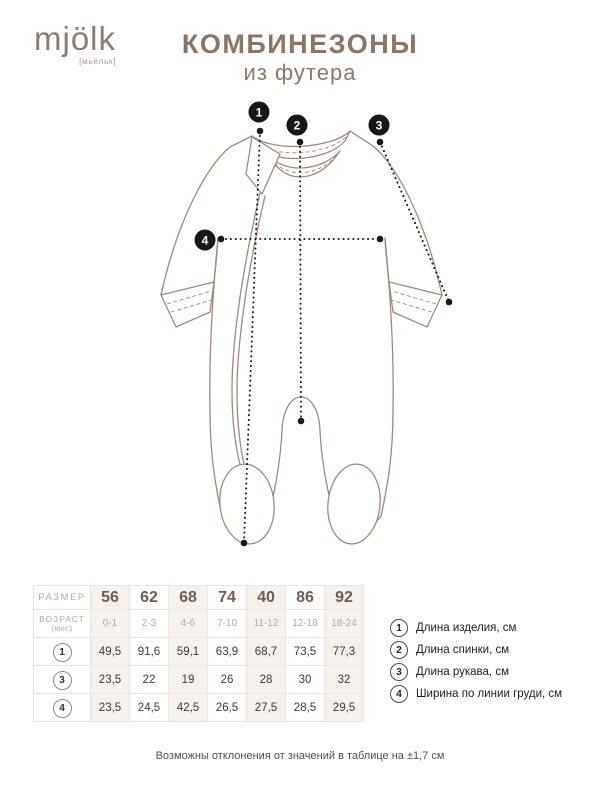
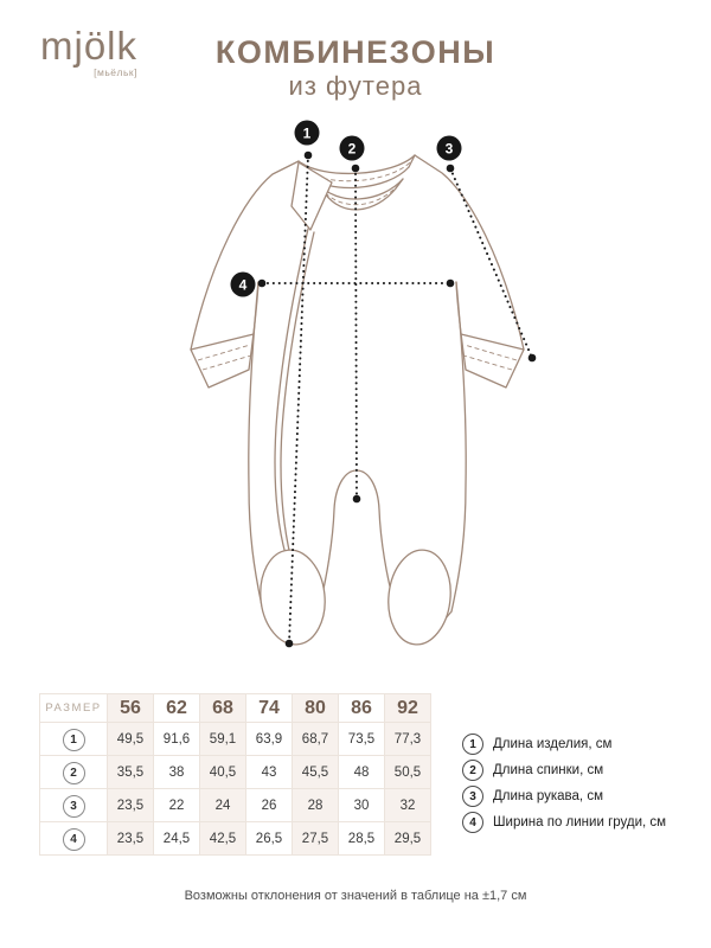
  mjölk
  [мьёльк]
  КОМБИНЕЗОНЫ
  из футера
  1
  2
  3
  4
- РАЗМЕР	56	62	68	74	40	86	92
+ РАЗМЕР	56	62	68	74	80	86	92
- ВОЗРАСТ (мес)	0-1	2-3	4-6	7-10	11-12	12-18	18-24
  1	49,5	91,6	59,1	63,9	68,7	73,5	77,3
+ 2	35,5	38	40,5	43	45,5	48	50,5
- 3	23,5	22	19	26	28	30	32
+ 3	23,5	22	24	26	28	30	32
  4	23,5	24,5	42,5	26,5	27,5	28,5	29,5
  1
  Длина изделия, см
  2
  Длина спинки, см
  3
  Длина рукава, см
  4
  Ширина по линии груди, см
  Возможны отклонения от значений в таблице на ±1,7 см
